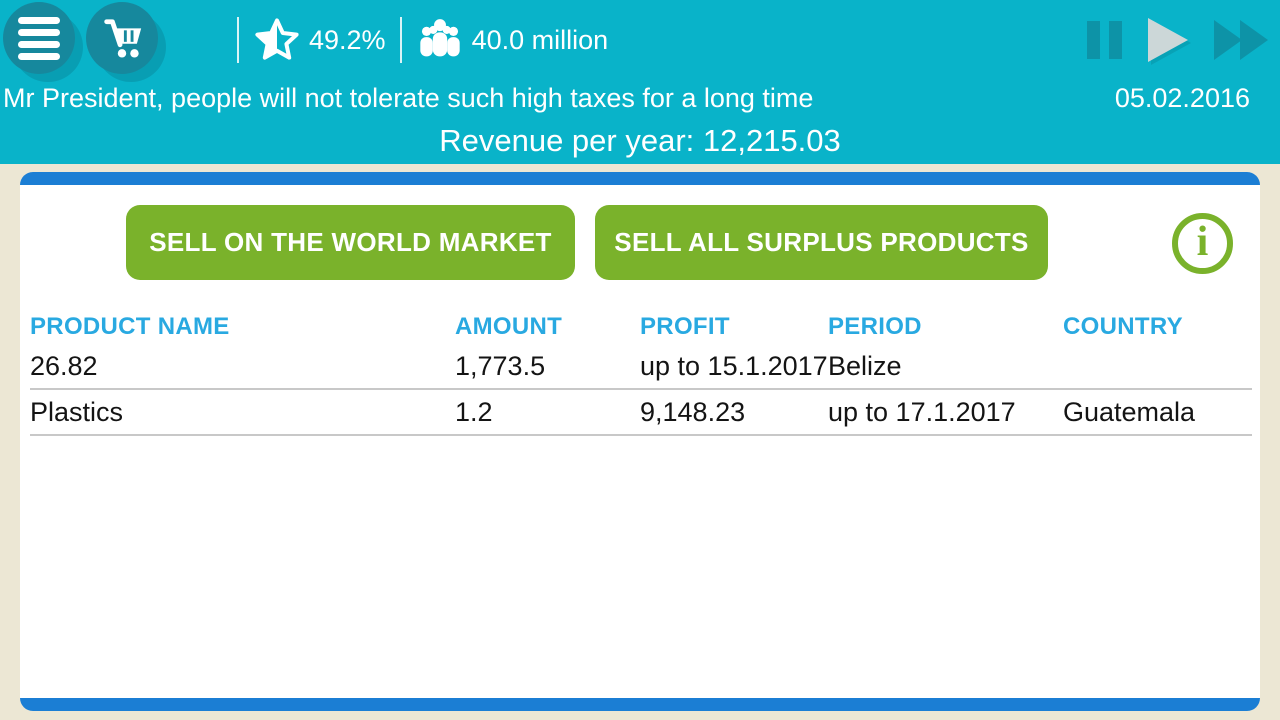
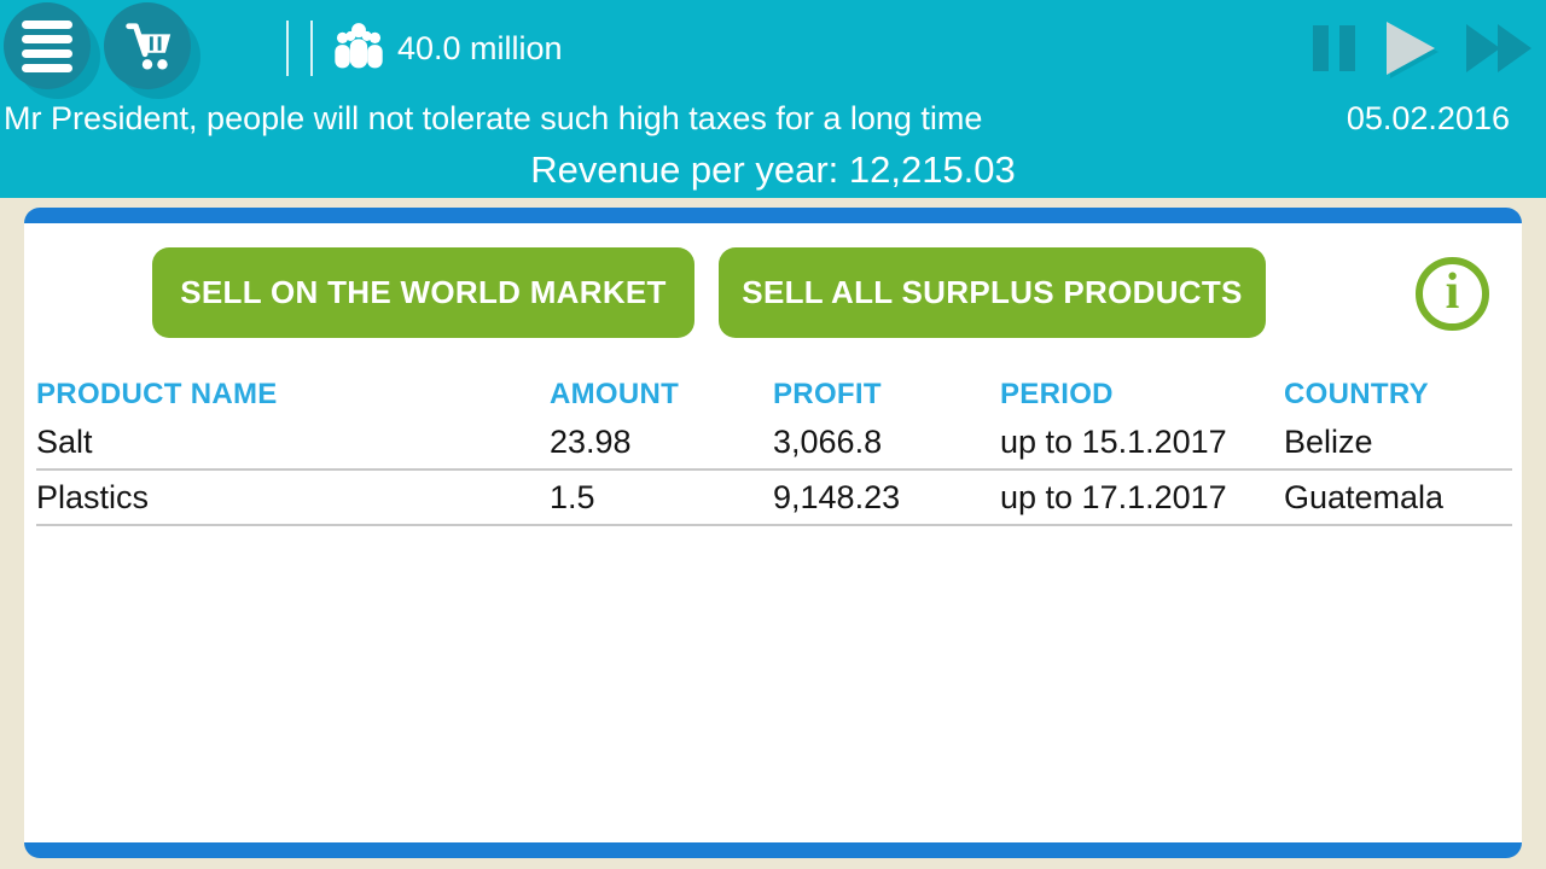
- 49.2%
  40.0 million
  Mr President, people will not tolerate such high taxes for a long time
  05.02.2016
  Revenue per year: 12,215.03
  SELL ON THE WORLD MARKET
  SELL ALL SURPLUS PRODUCTS
  i
  PRODUCT NAME
  AMOUNT
  PROFIT
  PERIOD
  COUNTRY
+ Salt
- 26.82
+ 23.98
- 1,773.5
+ 3,066.8
  up to 15.1.2017
  Belize
  Plastics
- 1.2
+ 1.5
  9,148.23
  up to 17.1.2017
  Guatemala
